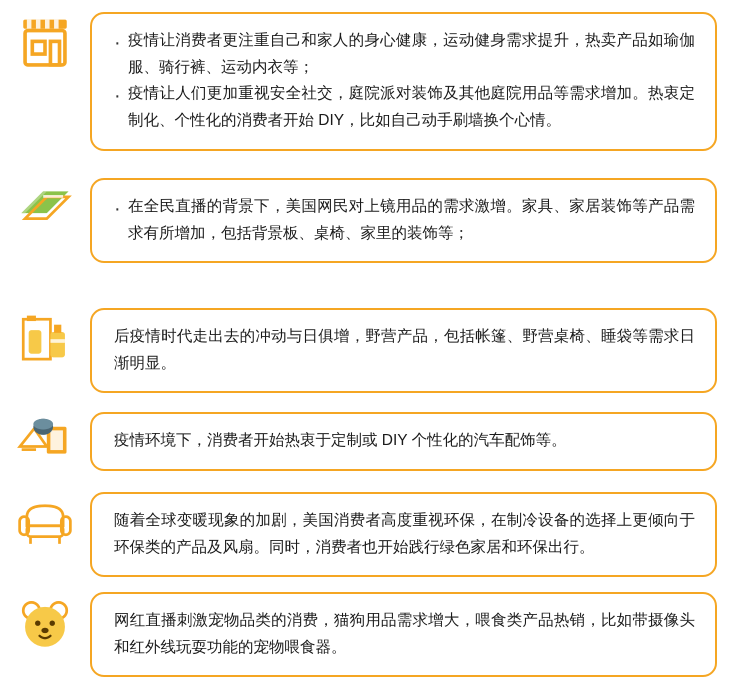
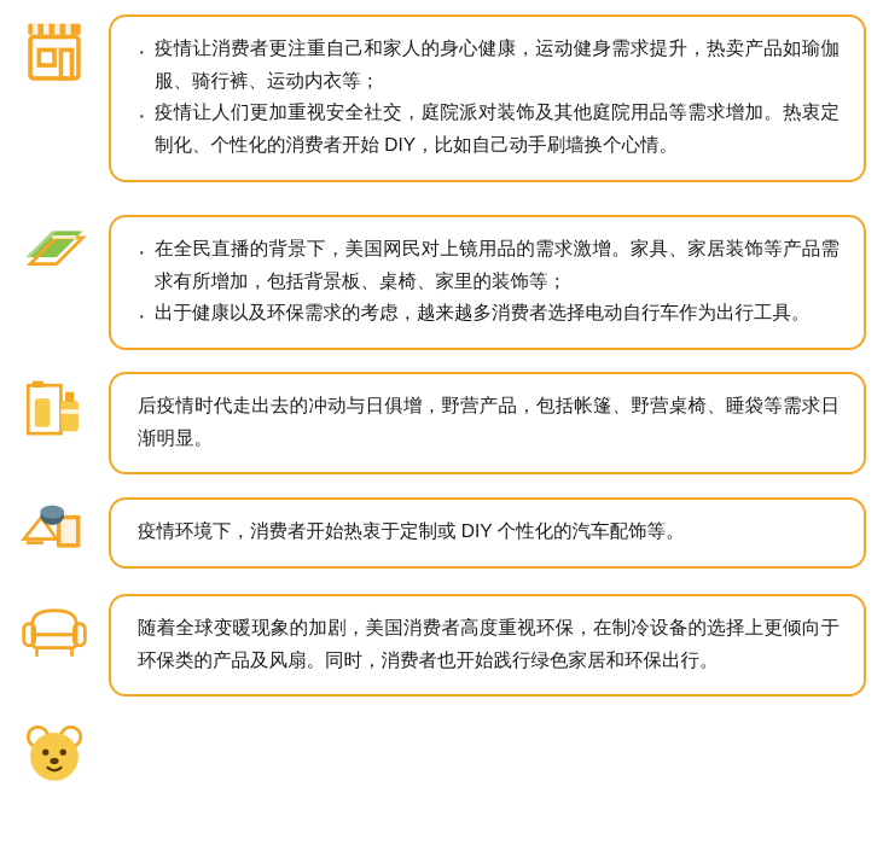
  疫情让消费者更注重自己和家人的身心健康，运动健身需求提升，热卖产品如瑜伽服、骑行裤、运动内衣等；
  疫情让人们更加重视安全社交，庭院派对装饰及其他庭院用品等需求增加。热衷定制化、个性化的消费者开始 DIY，比如自己动手刷墙换个心情。
  在全民直播的背景下，美国网民对上镜用品的需求激增。家具、家居装饰等产品需求有所增加，包括背景板、桌椅、家里的装饰等；
+ 出于健康以及环保需求的考虑，越来越多消费者选择电动自行车作为出行工具。
  后疫情时代走出去的冲动与日俱增，野营产品，包括帐篷、野营桌椅、睡袋等需求日渐明显。
  疫情环境下，消费者开始热衷于定制或 DIY 个性化的汽车配饰等。
  随着全球变暖现象的加剧，美国消费者高度重视环保，在制冷设备的选择上更倾向于环保类的产品及风扇。同时，消费者也开始践行绿色家居和环保出行。
- 网红直播刺激宠物品类的消费，猫狗用品需求增大，喂食类产品热销，比如带摄像头和红外线玩耍功能的宠物喂食器。
